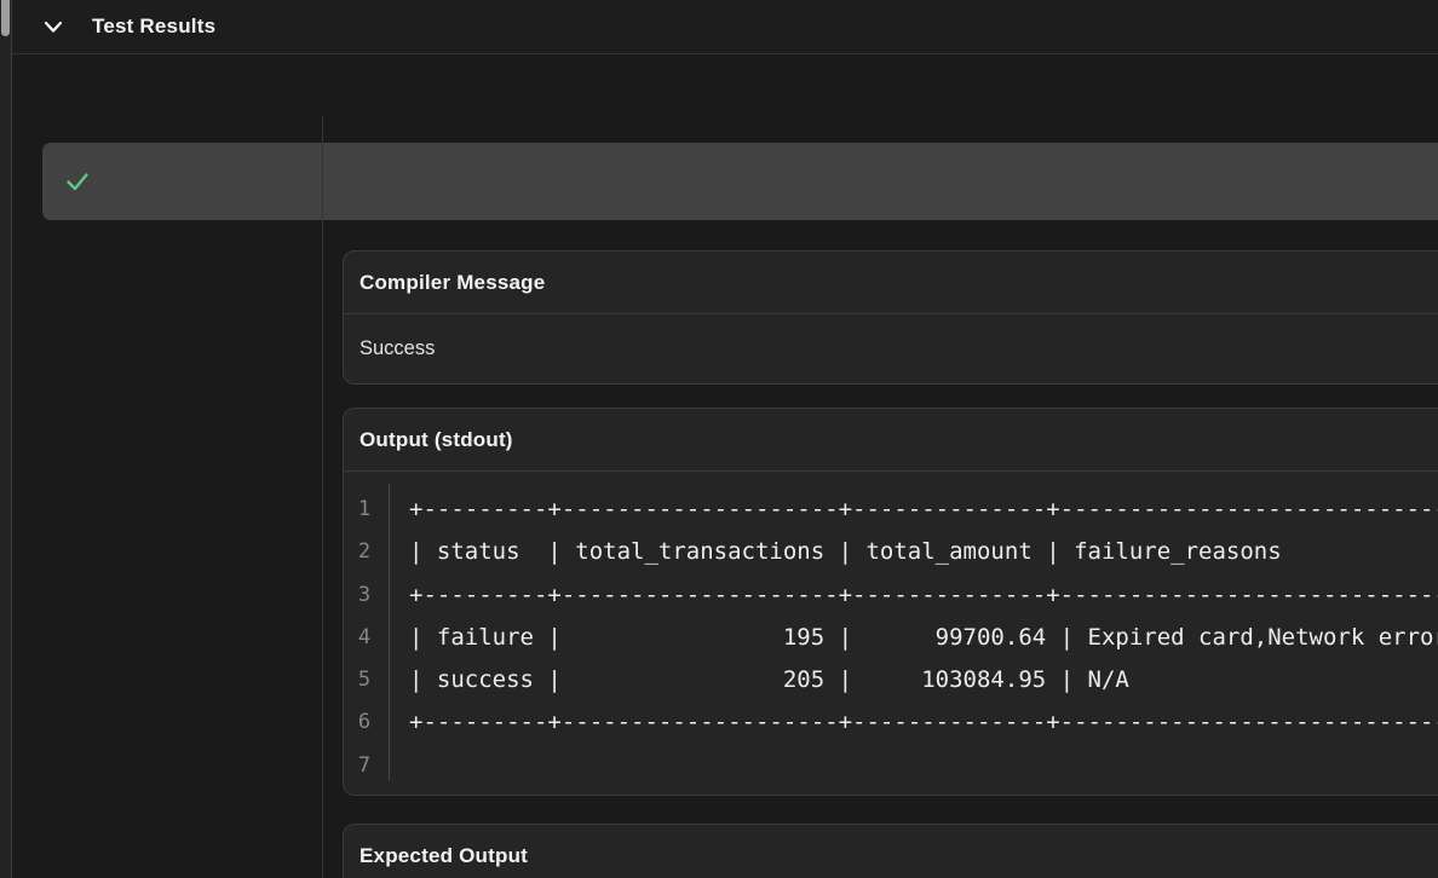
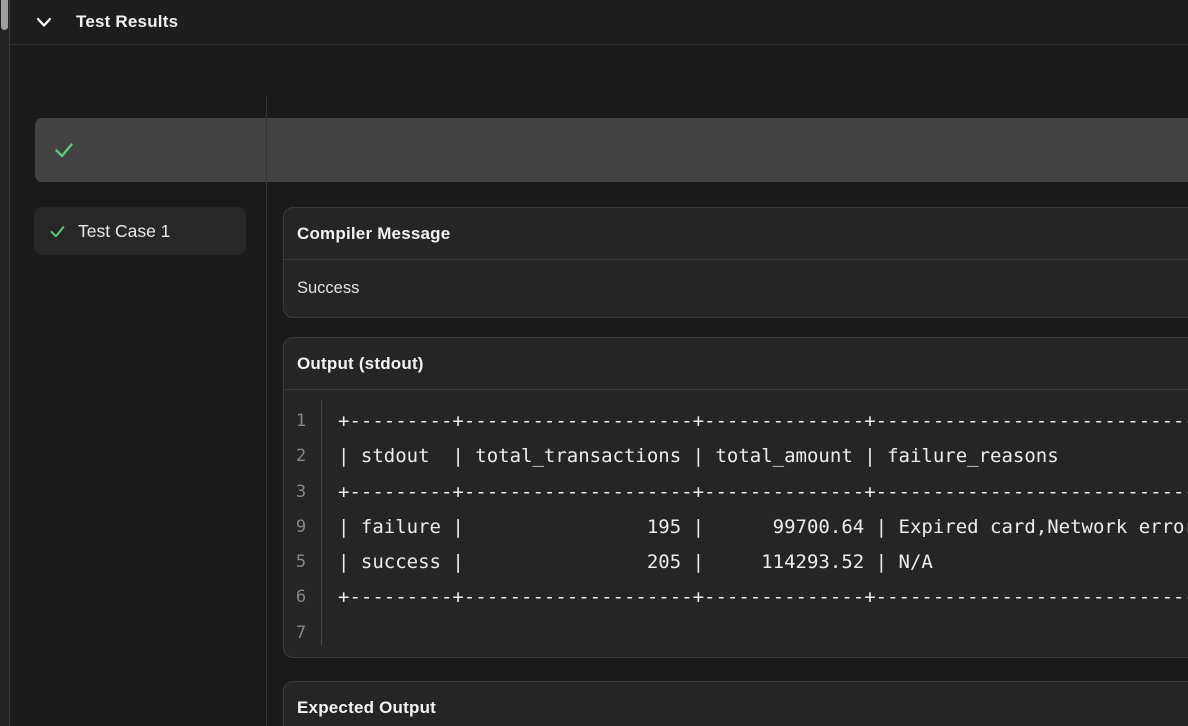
  Test Results
+ Test Case 1
  Compiler Message
  Success
  Output (stdout)
  1
  2
- | status | total_transactions | total_amount | failure_reasons
+ | stdout | total_transactions | total_amount | failure_reasons
  3
- 4
+ 9
  | failure | 195 | 99700.64 | Expired card,Network erro
  5
- | success | 205 | 103084.95 | N/A
+ | success | 205 | 114293.52 | N/A
  6
  7
  Expected Output
